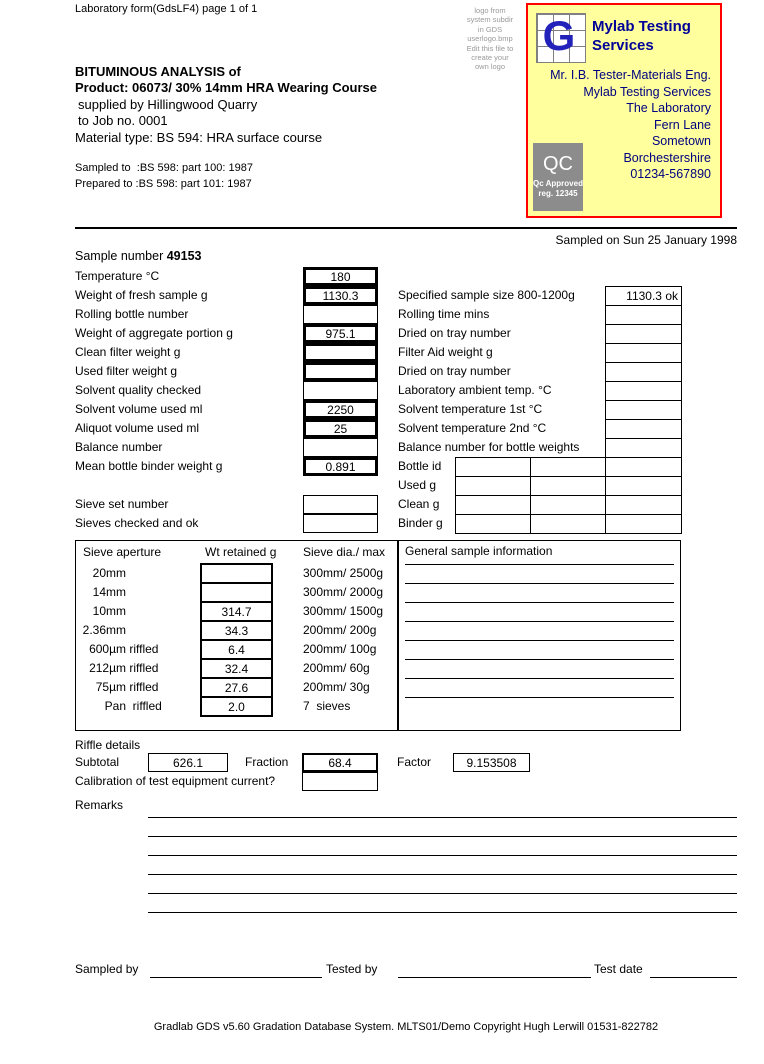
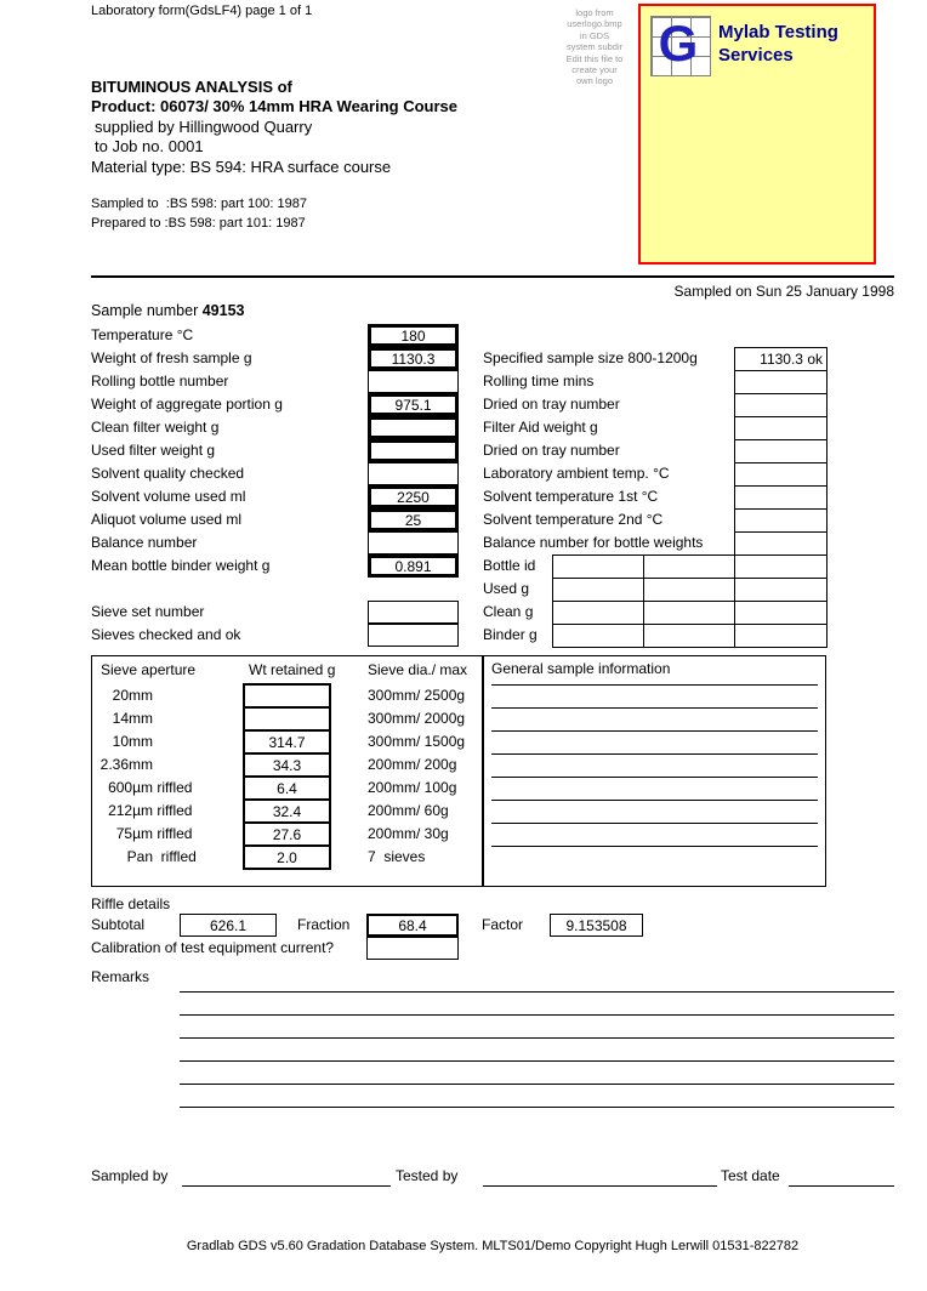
  Laboratory form(GdsLF4) page 1 of 1
  logo from
- system subdir
+ userlogo.bmp
  in GDS
- userlogo.bmp
+ system subdir
  Edit this file to
  create your
  own logo
  G
  Mylab Testing
  Services
- Mr. I.B. Tester-Materials Eng.
- Mylab Testing Services
- The Laboratory
- Fern Lane
- Sometown
- Borchestershire
- 01234-567890
- QC
- Qc Approved
- reg. 12345
  BITUMINOUS ANALYSIS of
  Product: 06073/ 30% 14mm HRA Wearing Course
  supplied by Hillingwood Quarry
  to Job no. 0001
  Material type: BS 594: HRA surface course
  Sampled to :BS 598: part 100: 1987
  Prepared to :BS 598: part 101: 1987
  Sampled on Sun 25 January 1998
  Sample number 49153
  Temperature °C
  Weight of fresh sample g
  Rolling bottle number
  Weight of aggregate portion g
  Clean filter weight g
  Used filter weight g
  Solvent quality checked
  Solvent volume used ml
  Aliquot volume used ml
  Balance number
  Mean bottle binder weight g
  180
  1130.3
  975.1
  2250
  25
  0.891
  Sieve set number
  Sieves checked and ok
  Specified sample size 800-1200g
  Rolling time mins
  Dried on tray number
  Filter Aid weight g
  Dried on tray number
  Laboratory ambient temp. °C
  Solvent temperature 1st °C
  Solvent temperature 2nd °C
  Balance number for bottle weights
  Bottle id
  Used g
  Clean g
  Binder g
  1130.3 ok
  Sieve aperture
  Wt retained g
  Sieve dia./ max
  20mm
  14mm
  10mm
  2.36mm
  600µm riffled
  212µm riffled
  75µm riffled
  Pan riffled
  314.7
  34.3
  6.4
  32.4
  27.6
  2.0
  300mm/ 2500g
  300mm/ 2000g
  300mm/ 1500g
  200mm/ 200g
  200mm/ 100g
  200mm/ 60g
  200mm/ 30g
  7 sieves
  General sample information
  Riffle details
  Subtotal
  626.1
  Fraction
  68.4
  Factor
  9.153508
  Calibration of test equipment current?
  Remarks
  Sampled by
  Tested by
  Test date
  Gradlab GDS v5.60 Gradation Database System. MLTS01/Demo Copyright Hugh Lerwill 01531-822782
